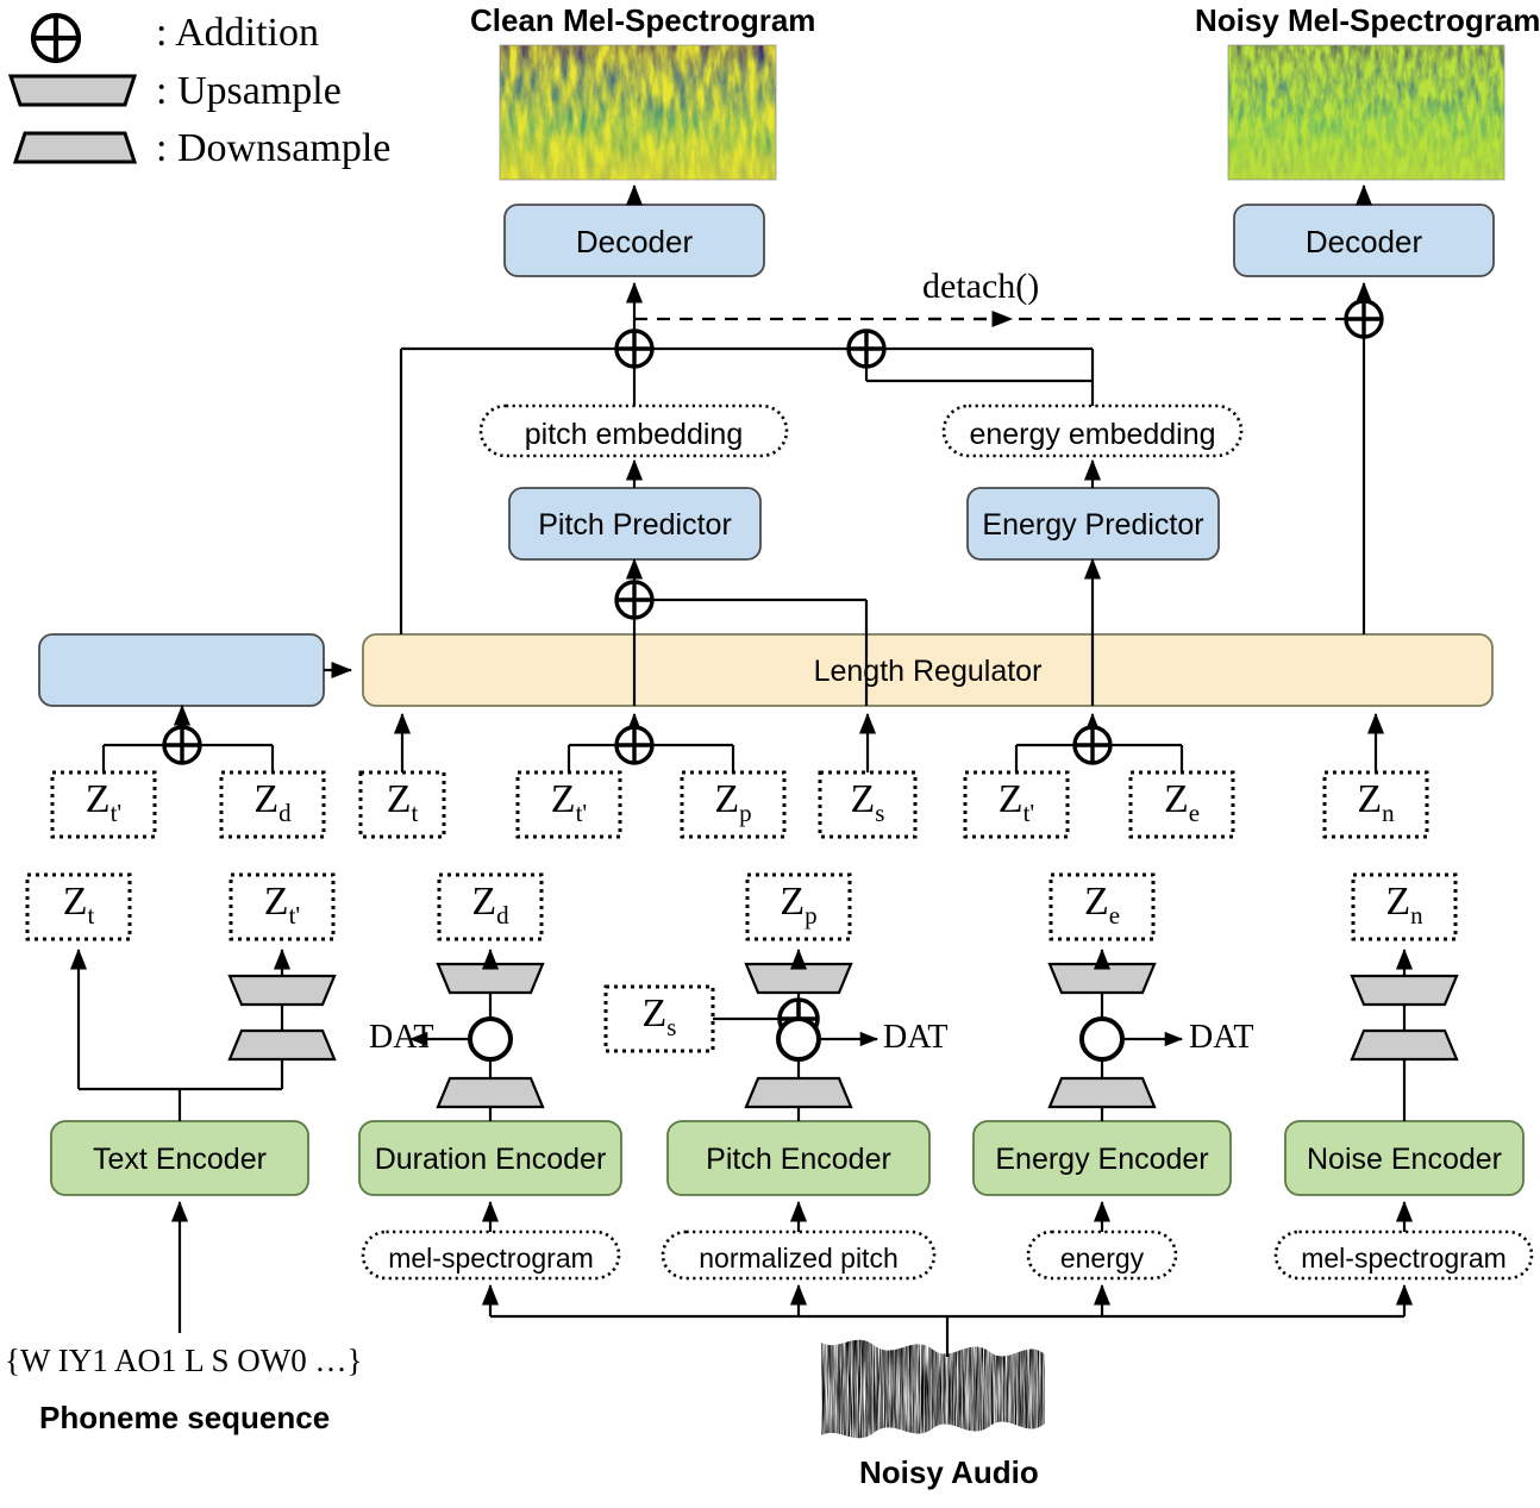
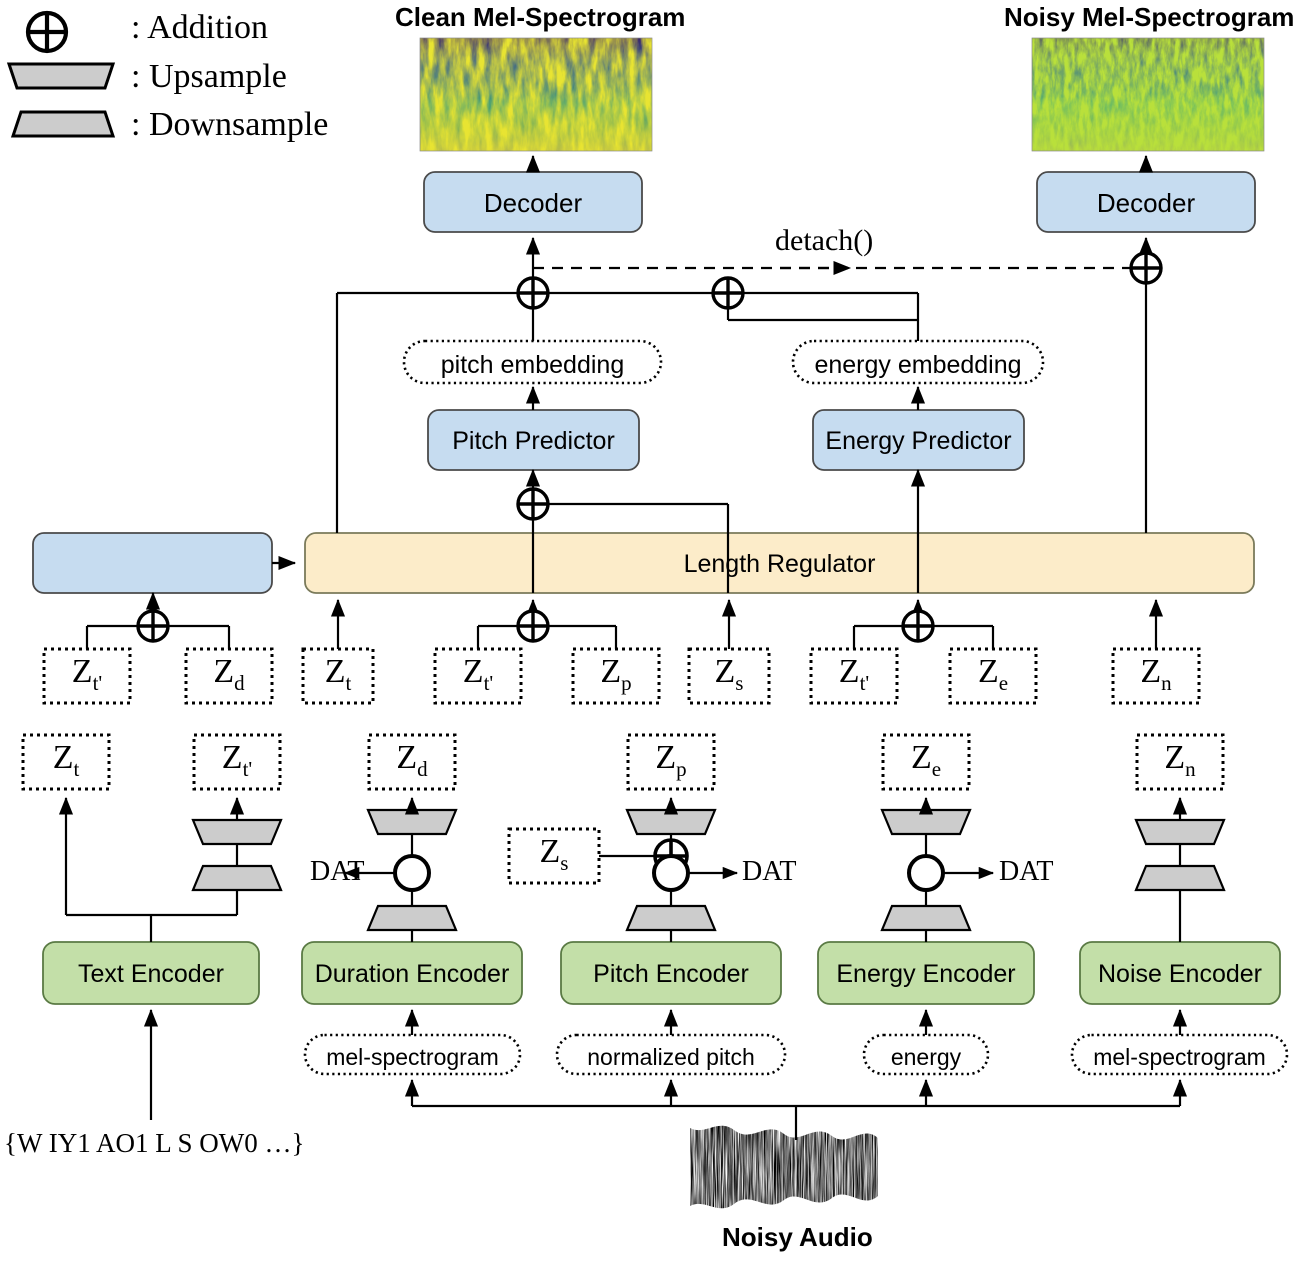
  : Addition
  : Upsample
  : Downsample
  Clean Mel-Spectrogram
  Noisy Mel-Spectrogram
  detach()
  Decoder
  Decoder
  pitch embedding
  energy embedding
  Pitch Predictor
  Energy Predictor
  Length Regulator
  Text Encoder
  Duration Encoder
  Pitch Encoder
  Energy Encoder
  Noise Encoder
  mel-spectrogram
  normalized pitch
  energy
  mel-spectrogram
  {W IY1 AO1 L S OW0 …}
- Phoneme sequence
  Noisy Audio
  DAT
  DAT
  DAT
  Zt'
  Zd
  Zt
  Zt'
  Zp
  Zs
  Zt'
  Ze
  Zn
  Zt
  Zt'
  Zd
  Zp
  Zs
  Ze
  Zn
